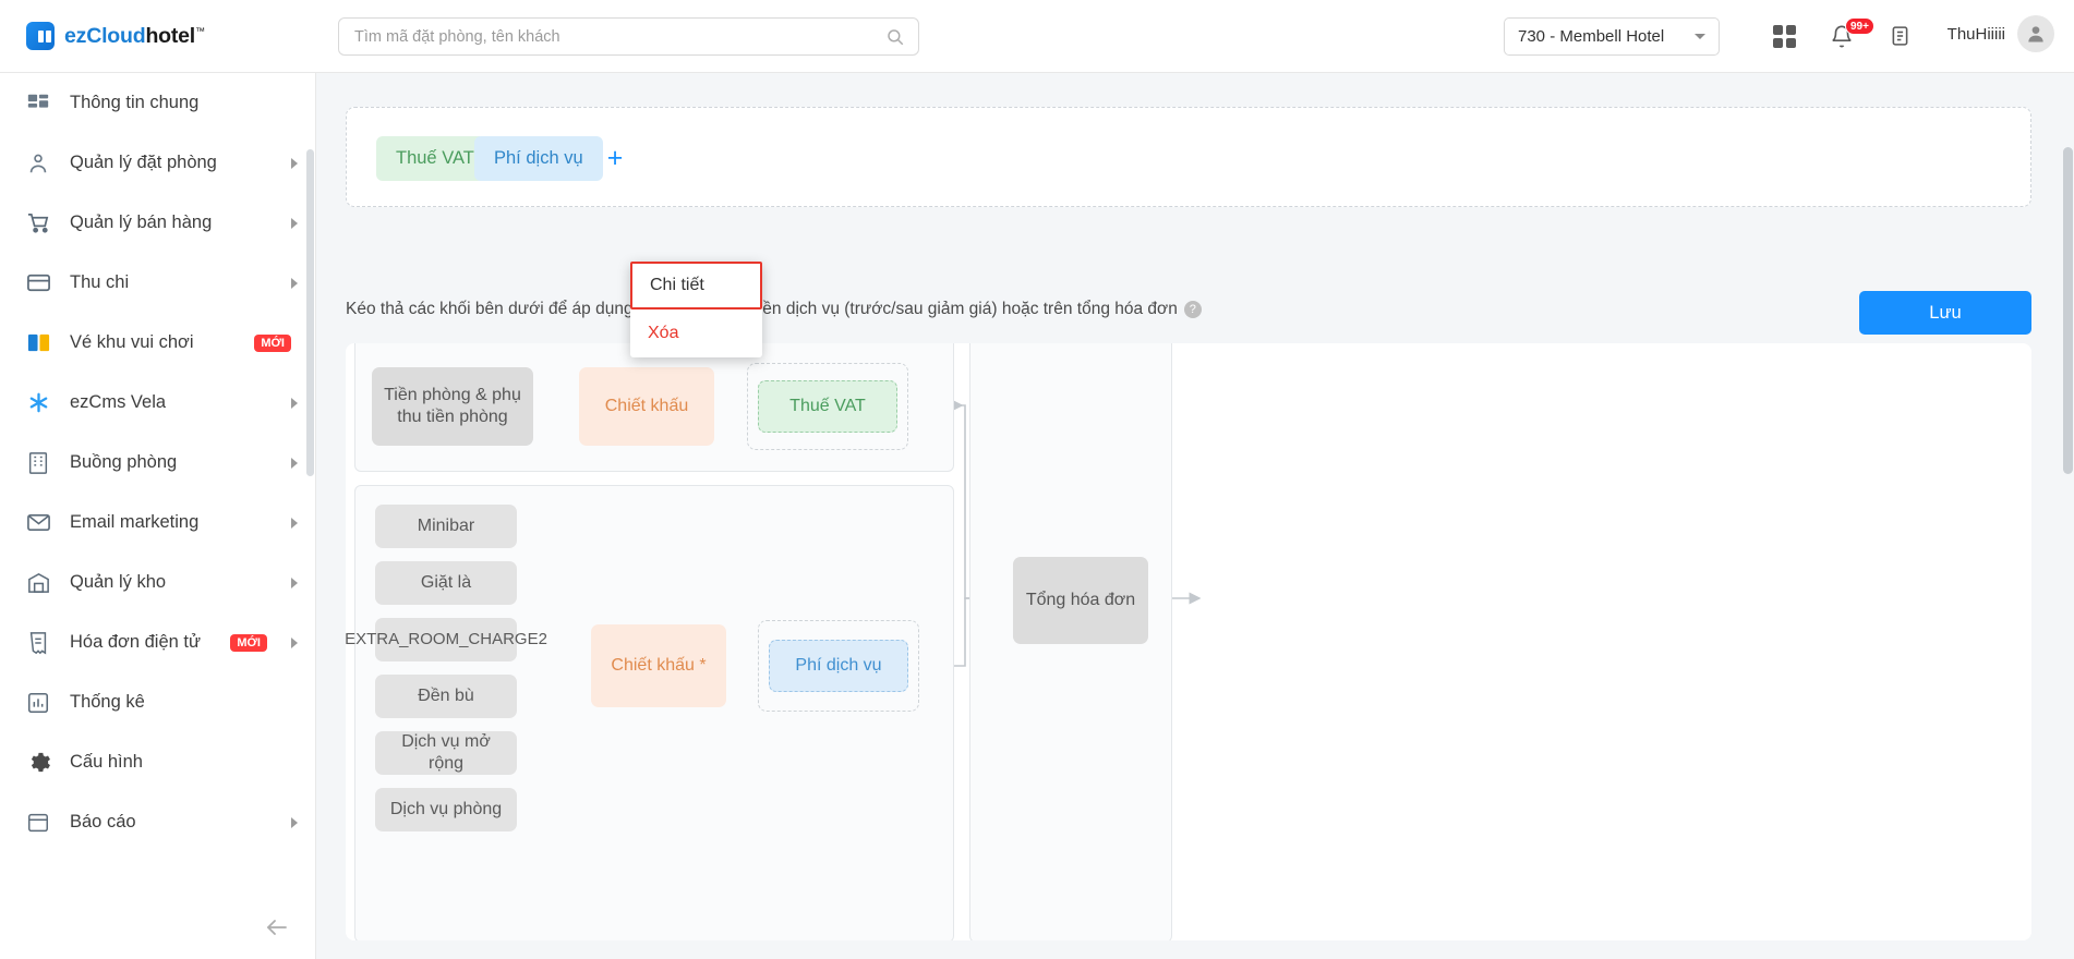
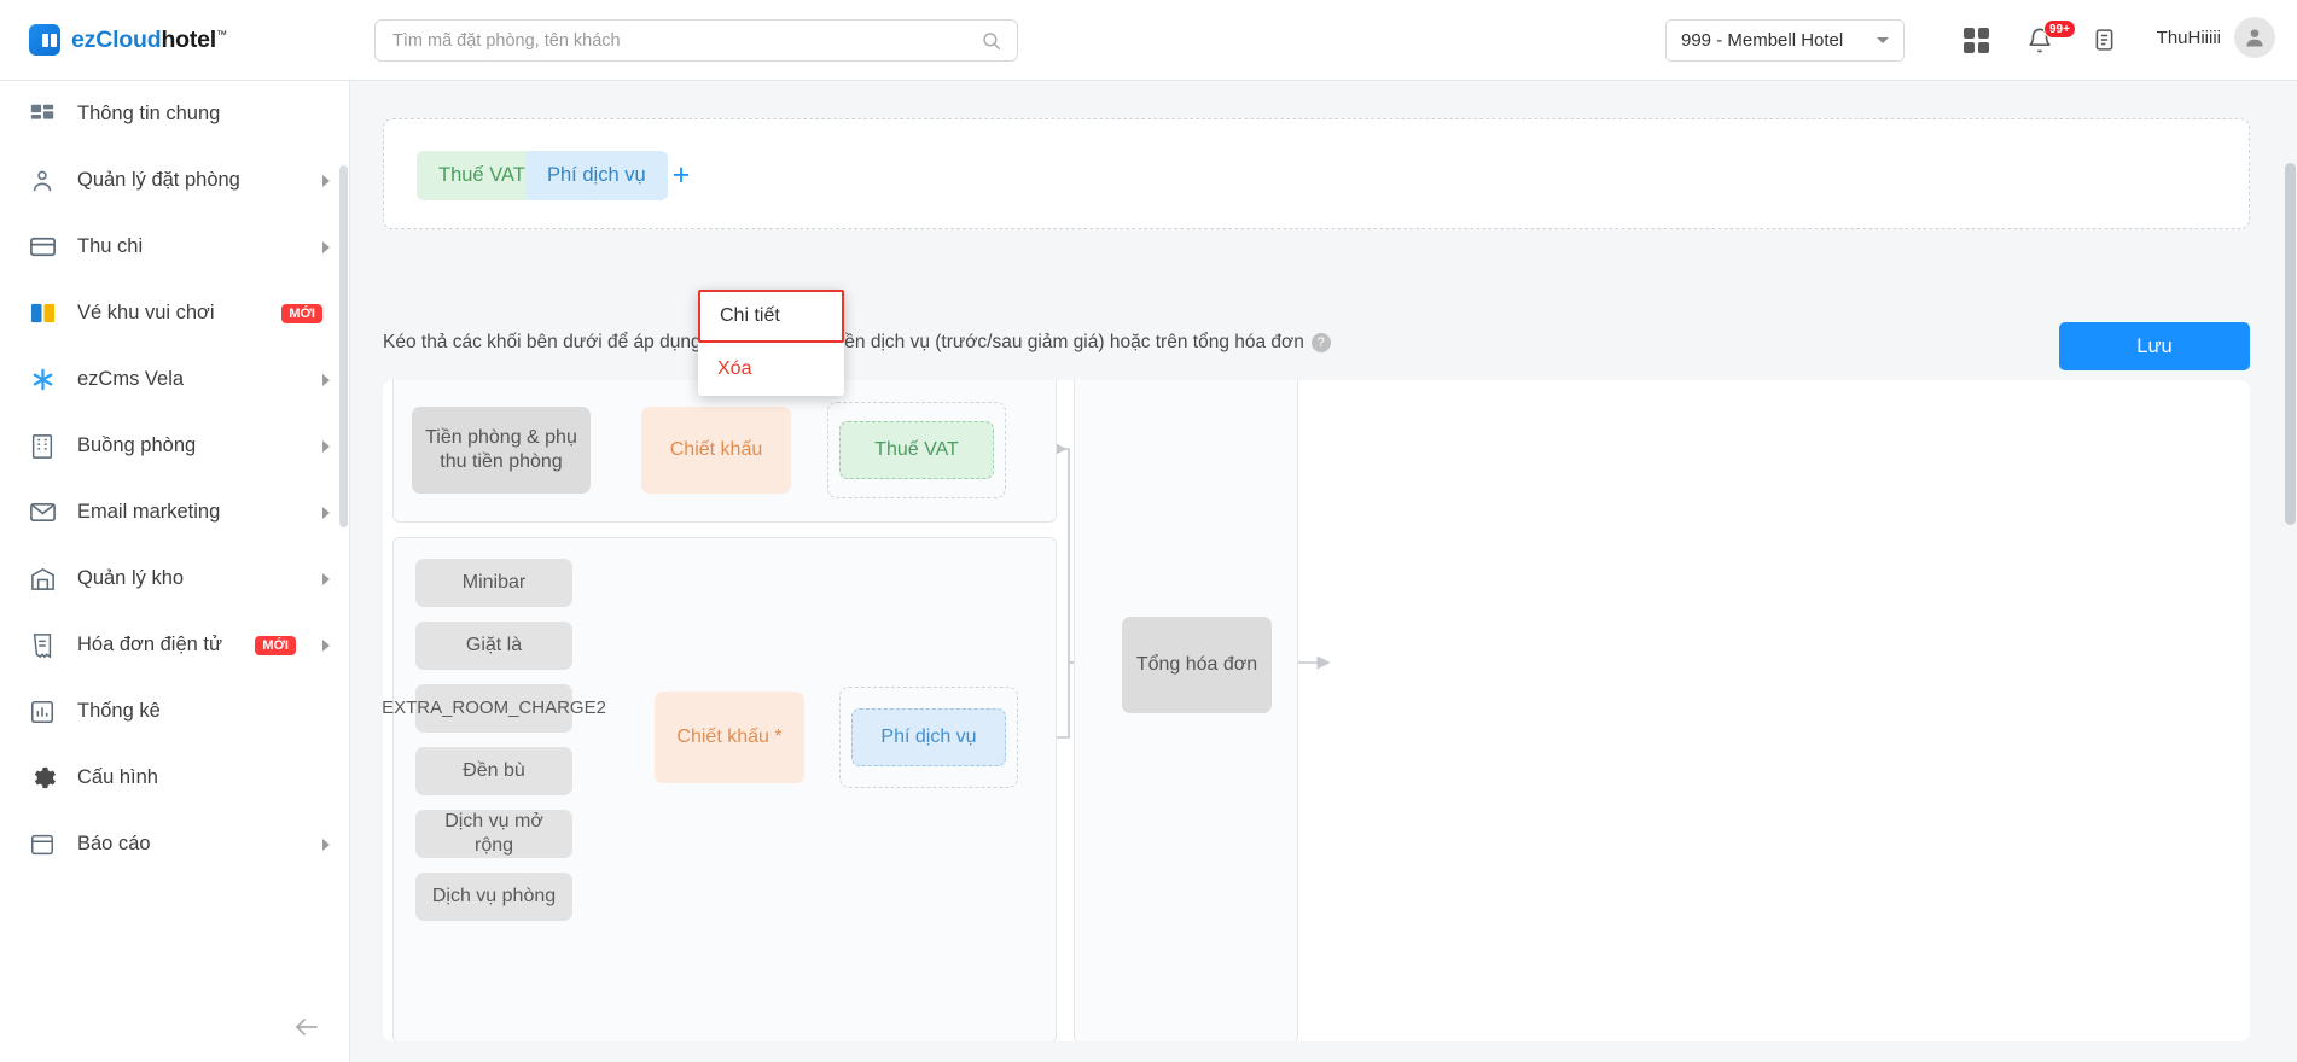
  ezCloudhotel™
  Tìm mã đặt phòng, tên khách
- 730 - Membell Hotel
+ 999 - Membell Hotel
  99+
  ThuHiiiii
  Thông tin chung
  Quản lý đặt phòng
- Quản lý bán hàng
  Thu chi
  Vé khu vui chơi
  MỚI
  ezCms Vela
  Buồng phòng
  Email marketing
  Quản lý kho
  Hóa đơn điện tử
  MỚI
  Thống kê
  Cấu hình
  Báo cáo
  Thuế VAT
  Phí dịch vụ
  +
  Kéo thả các khối bên dưới để áp dụngền dịch vụ (trước/sau giảm giá) hoặc trên tổng hóa đơn ?
  Lưu
  Chi tiết
  Xóa
  Tiền phòng & phụ thu tiền phòng
  Chiết khấu
  Thuế VAT
  Minibar
  Giặt là
  EXTRA_ROOM_CHARGE2
  Đền bù
  Dịch vụ mở rộng
  Dịch vụ phòng
  Chiết khấu *
  Phí dịch vụ
  Tổng hóa đơn
